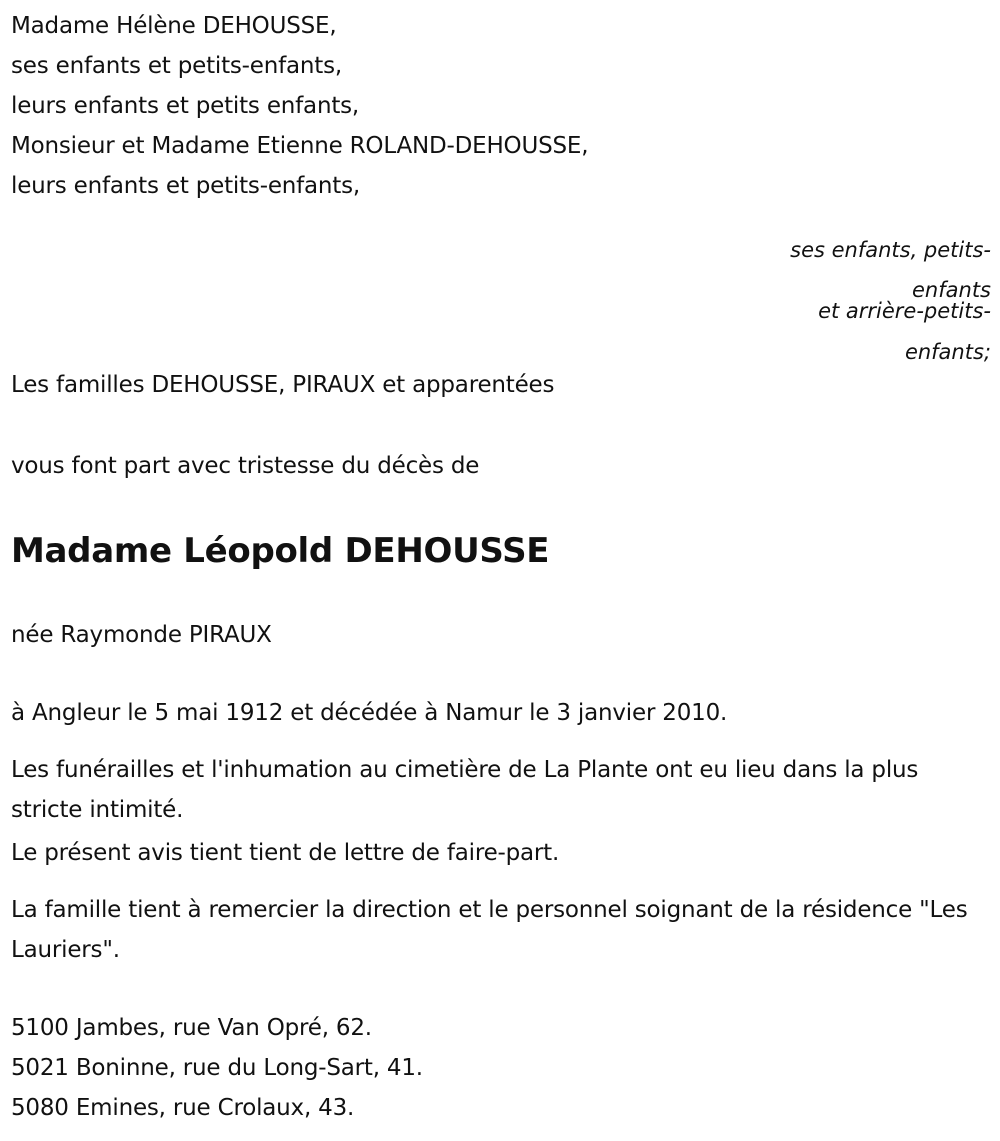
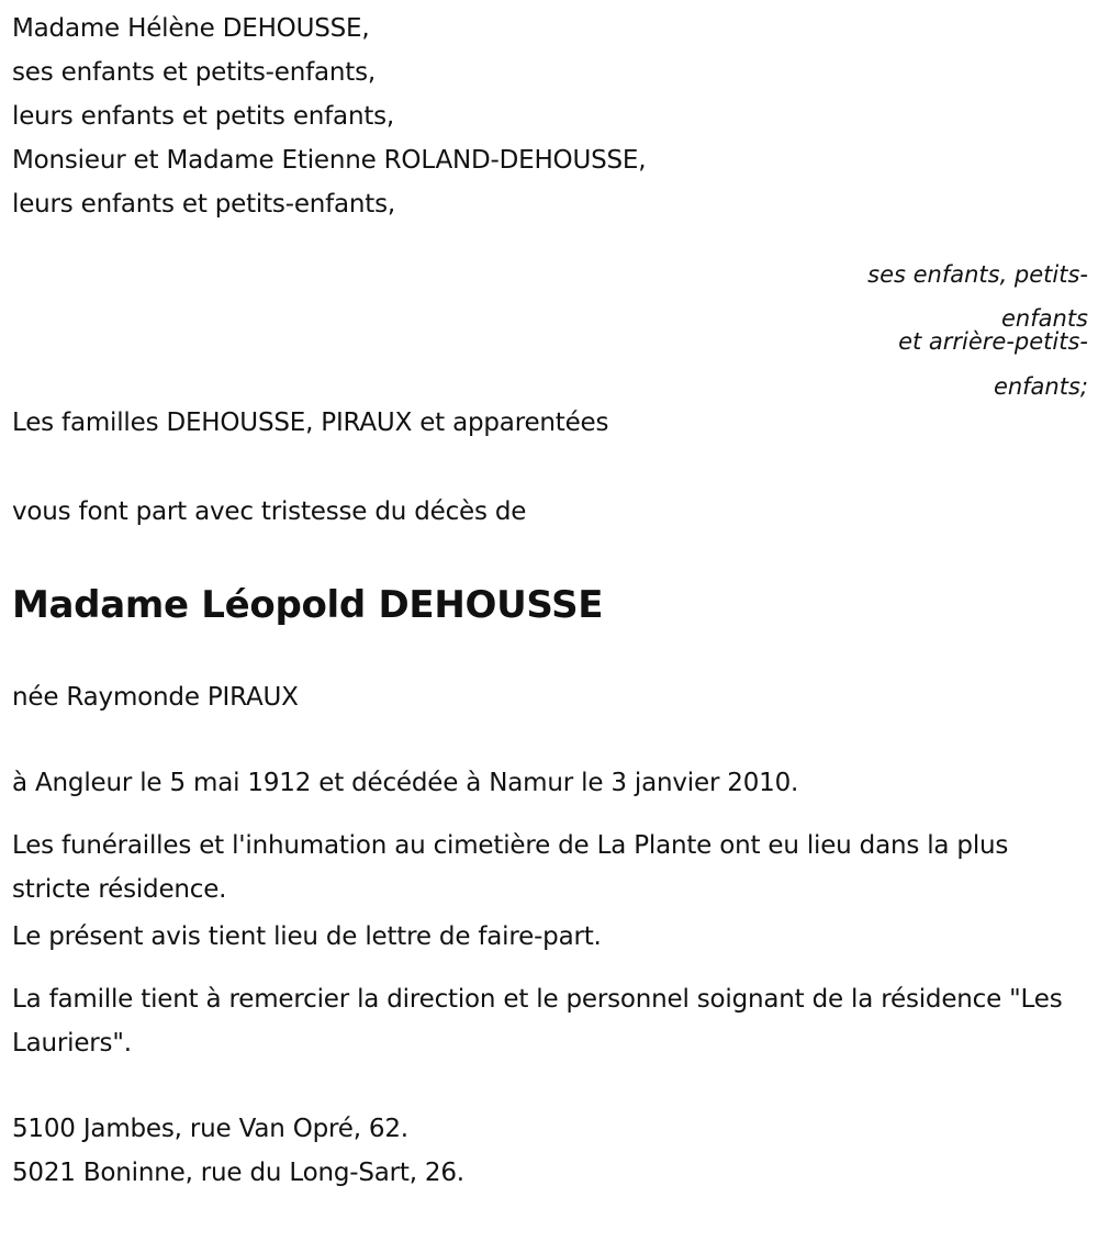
  Madame Hélène DEHOUSSE,
  ses enfants et petits-enfants,
  leurs enfants et petits enfants,
  Monsieur et Madame Etienne ROLAND-DEHOUSSE,
  leurs enfants et petits-enfants,
  ses enfants, petits-
  enfants
  et arrière-petits-
  enfants;
  Les familles DEHOUSSE, PIRAUX et apparentées
  vous font part avec tristesse du décès de
  Madame Léopold DEHOUSSE
  née Raymonde PIRAUX
  à Angleur le 5 mai 1912 et décédée à Namur le 3 janvier 2010.
- Les funérailles et l'inhumation au cimetière de La Plante ont eu lieu dans la plus stricte intimité.
+ Les funérailles et l'inhumation au cimetière de La Plante ont eu lieu dans la plus stricte résidence.
- Le présent avis tient tient de lettre de faire-part.
+ Le présent avis tient lieu de lettre de faire-part.
  La famille tient à remercier la direction et le personnel soignant de la résidence "Les Lauriers".
  5100 Jambes, rue Van Opré, 62.
- 5021 Boninne, rue du Long-Sart, 41.
+ 5021 Boninne, rue du Long-Sart, 26.
- 5080 Emines, rue Crolaux, 43.
